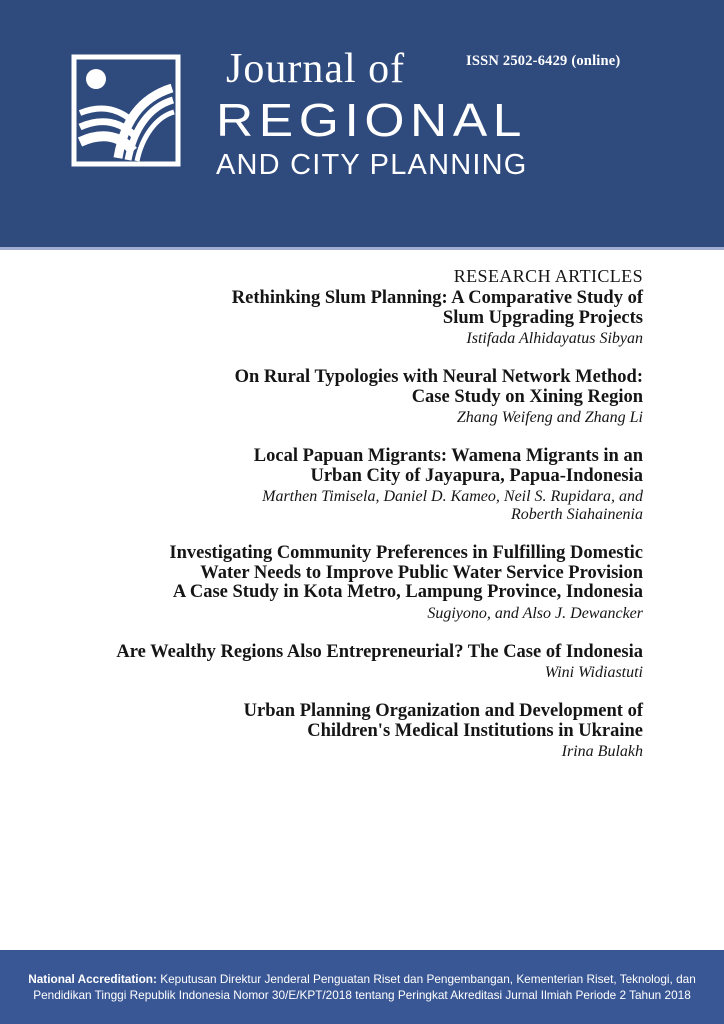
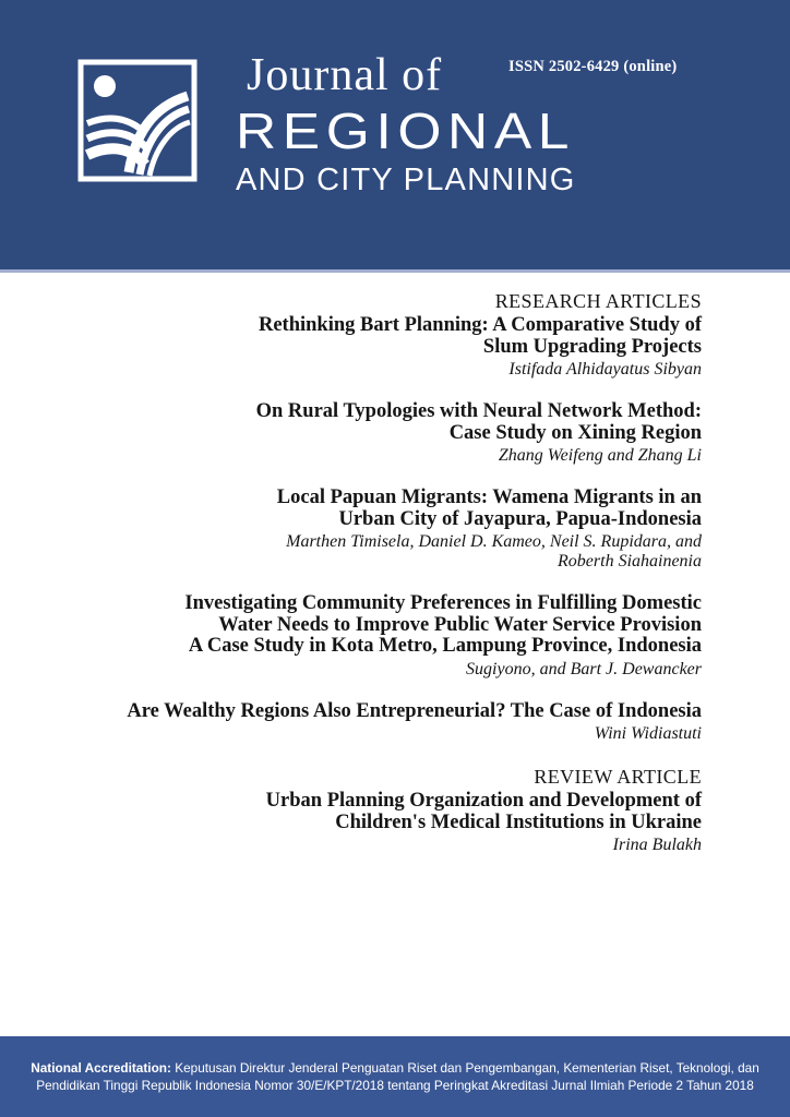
  ISSN 2502-6429 (online)
  Journal of
  REGIONAL
  AND CITY PLANNING
  RESEARCH ARTICLES
- Rethinking Slum Planning: A Comparative Study of
+ Rethinking Bart Planning: A Comparative Study of
  Slum Upgrading Projects
  Istifada Alhidayatus Sibyan
  On Rural Typologies with Neural Network Method:
  Case Study on Xining Region
  Zhang Weifeng and Zhang Li
  Local Papuan Migrants: Wamena Migrants in an
  Urban City of Jayapura, Papua-Indonesia
  Marthen Timisela, Daniel D. Kameo, Neil S. Rupidara, and
  Roberth Siahainenia
  Investigating Community Preferences in Fulfilling Domestic
  Water Needs to Improve Public Water Service Provision
  A Case Study in Kota Metro, Lampung Province, Indonesia
- Sugiyono, and Also J. Dewancker
+ Sugiyono, and Bart J. Dewancker
  Are Wealthy Regions Also Entrepreneurial? The Case of Indonesia
  Wini Widiastuti
+ REVIEW ARTICLE
  Urban Planning Organization and Development of
  Children's Medical Institutions in Ukraine
  Irina Bulakh
  National Accreditation: Keputusan Direktur Jenderal Penguatan Riset dan Pengembangan, Kementerian Riset, Teknologi, dan
  Pendidikan Tinggi Republik Indonesia Nomor 30/E/KPT/2018 tentang Peringkat Akreditasi Jurnal Ilmiah Periode 2 Tahun 2018
